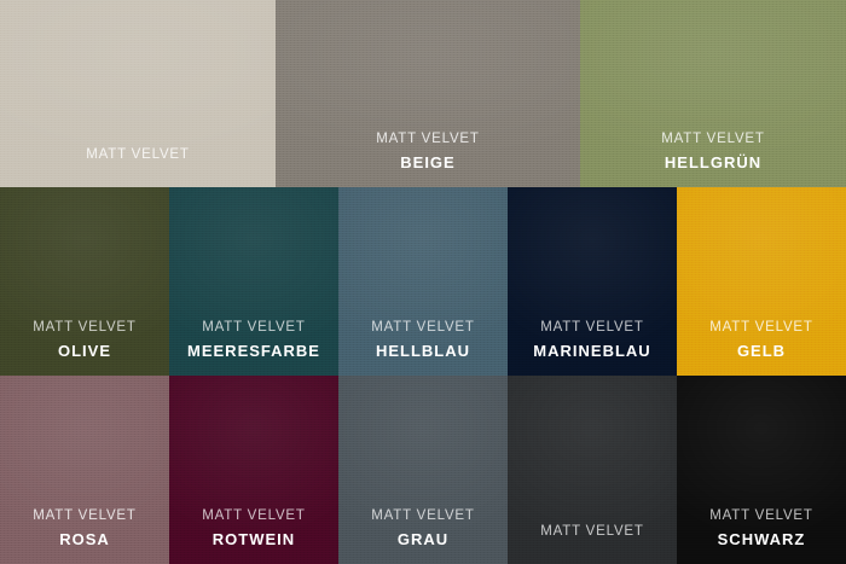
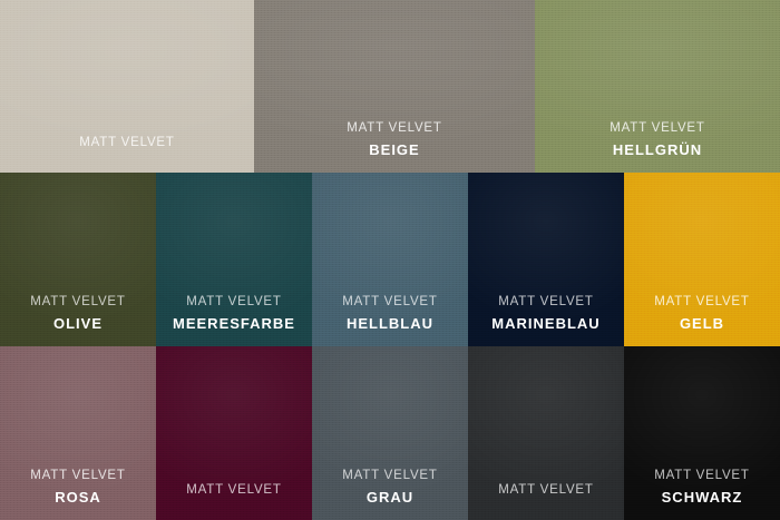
  MATT VELVET
  MATT VELVET
  BEIGE
  MATT VELVET
  HELLGRÜN
  MATT VELVET
  OLIVE
  MATT VELVET
  MEERESFARBE
  MATT VELVET
  HELLBLAU
  MATT VELVET
  MARINEBLAU
  MATT VELVET
  GELB
  MATT VELVET
  ROSA
  MATT VELVET
- ROTWEIN
  MATT VELVET
  GRAU
  MATT VELVET
  MATT VELVET
  SCHWARZ
